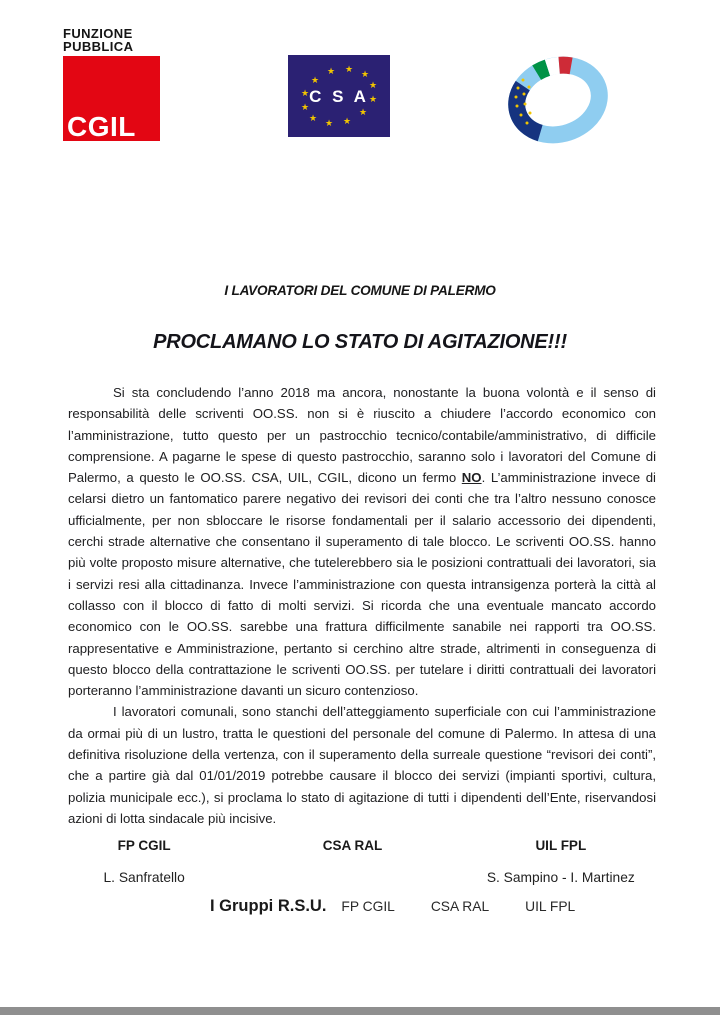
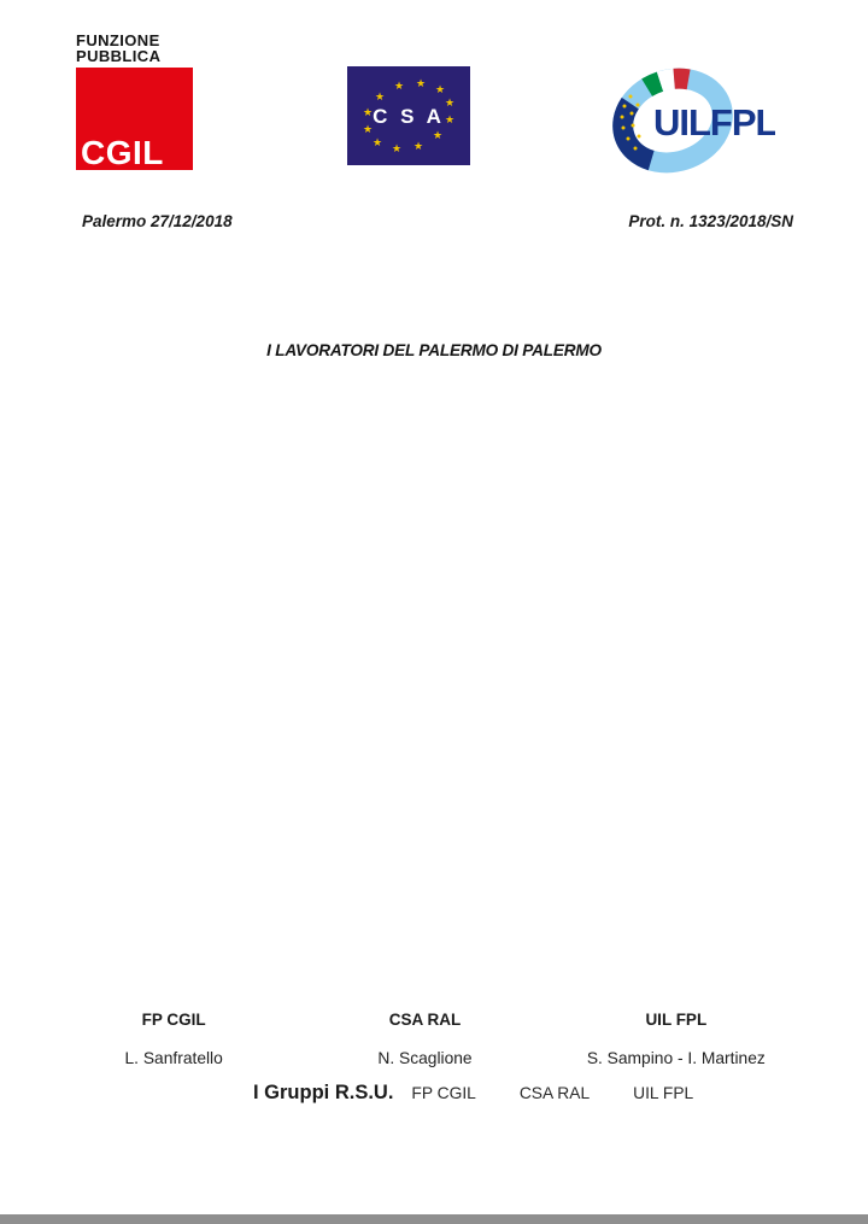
  FUNZIONE
  PUBBLICA
  CGIL
  ★
  ★
  ★
  ★
  ★
  ★
  ★
  ★
  ★
  ★
  ★
  ★
  C S A
+ UILFPL
+ Palermo 27/12/2018
+ Prot. n. 1323/2018/SN
- I LAVORATORI DEL COMUNE DI PALERMO
+ I LAVORATORI DEL PALERMO DI PALERMO
- PROCLAMANO LO STATO DI AGITAZIONE!!!
- Si sta concludendo l’anno 2018 ma ancora, nonostante la buona volontà e il senso di responsabilità delle scriventi OO.SS. non si è riuscito a chiudere l’accordo economico con l’amministrazione, tutto questo per un pastrocchio tecnico/contabile/amministrativo, di difficile comprensione. A pagarne le spese di questo pastrocchio, saranno solo i lavoratori del Comune di Palermo, a questo le OO.SS. CSA, UIL, CGIL, dicono un fermo NO. L’amministrazione invece di celarsi dietro un fantomatico parere negativo dei revisori dei conti che tra l’altro nessuno conosce ufficialmente, per non sbloccare le risorse fondamentali per il salario accessorio dei dipendenti, cerchi strade alternative che consentano il superamento di tale blocco. Le scriventi OO.SS. hanno più volte proposto misure alternative, che tutelerebbero sia le posizioni contrattuali dei lavoratori, sia i servizi resi alla cittadinanza. Invece l’amministrazione con questa intransigenza porterà la città al collasso con il blocco di fatto di molti servizi. Si ricorda che una eventuale mancato accordo economico con le OO.SS. sarebbe una frattura difficilmente sanabile nei rapporti tra OO.SS. rappresentative e Amministrazione, pertanto si cerchino altre strade, altrimenti in conseguenza di questo blocco della contrattazione le scriventi OO.SS. per tutelare i diritti contrattuali dei lavoratori porteranno l’amministrazione davanti un sicuro contenzioso.
- I lavoratori comunali, sono stanchi dell’atteggiamento superficiale con cui l’amministrazione da ormai più di un lustro, tratta le questioni del personale del comune di Palermo. In attesa di una definitiva risoluzione della vertenza, con il superamento della surreale questione “revisori dei conti”, che a partire già dal 01/01/2019 potrebbe causare il blocco dei servizi (impianti sportivi, cultura, polizia municipale ecc.), si proclama lo stato di agitazione di tutti i dipendenti dell’Ente, riservandosi azioni di lotta sindacale più incisive.
  FP CGIL
  L. Sanfratello
  CSA RAL
+ N. Scaglione
  UIL FPL
  S. Sampino - I. Martinez
  I Gruppi R.S.U.
  FP CGIL
  CSA RAL
  UIL FPL
